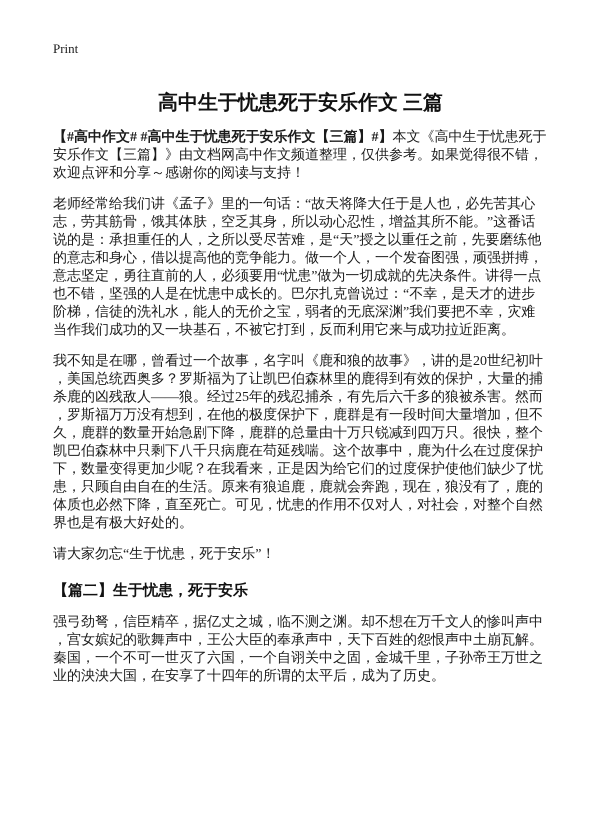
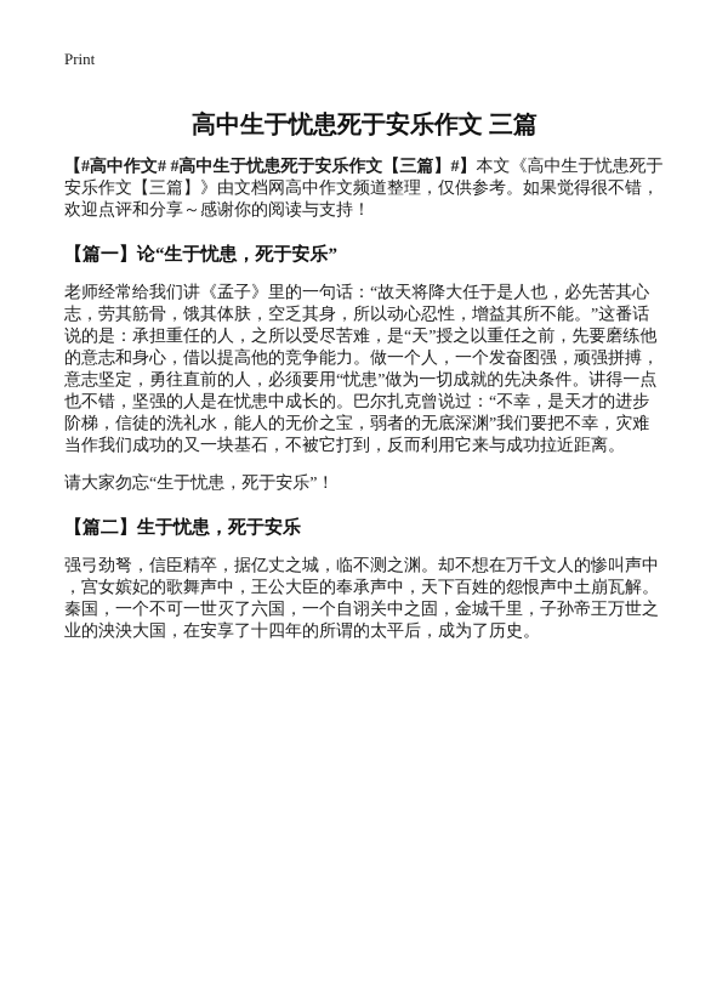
  Print
  高中生于忧患死于安乐作文 三篇
  【#高中作文# #高中生于忧患死于安乐作文【三篇】#】本文《高中生于忧患死于安乐作文【三篇】》由文档网高中作文频道整理，仅供参考。如果觉得很不错，欢迎点评和分享～感谢你的阅读与支持！
+ 【篇一】论“生于忧患，死于安乐”
  老师经常给我们讲《孟子》里的一句话：“故天将降大任于是人也，必先苦其心志，劳其筋骨，饿其体肤，空乏其身，所以动心忍性，增益其所不能。”这番话说的是：承担重任的人，之所以受尽苦难，是“天”授之以重任之前，先要磨练他的意志和身心，借以提高他的竞争能力。做一个人，一个发奋图强，顽强拼搏，意志坚定，勇往直前的人，必须要用“忧患”做为一切成就的先决条件。讲得一点也不错，坚强的人是在忧患中成长的。巴尔扎克曾说过：“不幸，是天才的进步阶梯，信徒的洗礼水，能人的无价之宝，弱者的无底深渊”我们要把不幸，灾难当作我们成功的又一块基石，不被它打到，反而利用它来与成功拉近距离。
- 我不知是在哪，曾看过一个故事，名字叫《鹿和狼的故事》，讲的是20世纪初叶，美国总统西奥多？罗斯福为了让凯巴伯森林里的鹿得到有效的保护，大量的捕杀鹿的凶残敌人——狼。经过25年的残忍捕杀，有先后六千多的狼被杀害。然而，罗斯福万万没有想到，在他的极度保护下，鹿群是有一段时间大量增加，但不久，鹿群的数量开始急剧下降，鹿群的总量由十万只锐减到四万只。很快，整个凯巴伯森林中只剩下八千只病鹿在苟延残喘。这个故事中，鹿为什么在过度保护下，数量变得更加少呢？在我看来，正是因为给它们的过度保护使他们缺少了忧患，只顾自由自在的生活。原来有狼追鹿，鹿就会奔跑，现在，狼没有了，鹿的体质也必然下降，直至死亡。可见，忧患的作用不仅对人，对社会，对整个自然界也是有极大好处的。
  请大家勿忘“生于忧患，死于安乐”！
  【篇二】生于忧患，死于安乐
  强弓劲弩，信臣精卒，据亿丈之城，临不测之渊。却不想在万千文人的惨叫声中，宫女嫔妃的歌舞声中，王公大臣的奉承声中，天下百姓的怨恨声中土崩瓦解。秦国，一个不可一世灭了六国，一个自诩关中之固，金城千里，子孙帝王万世之业的泱泱大国，在安享了十四年的所谓的太平后，成为了历史。
